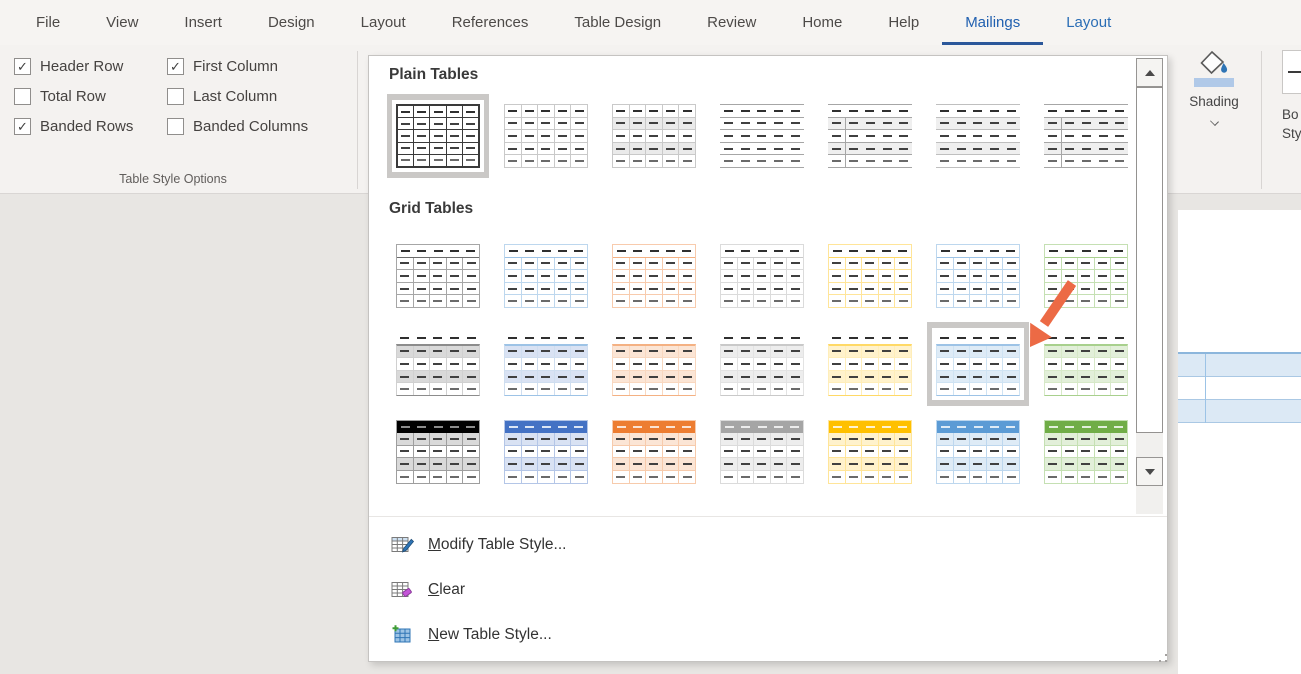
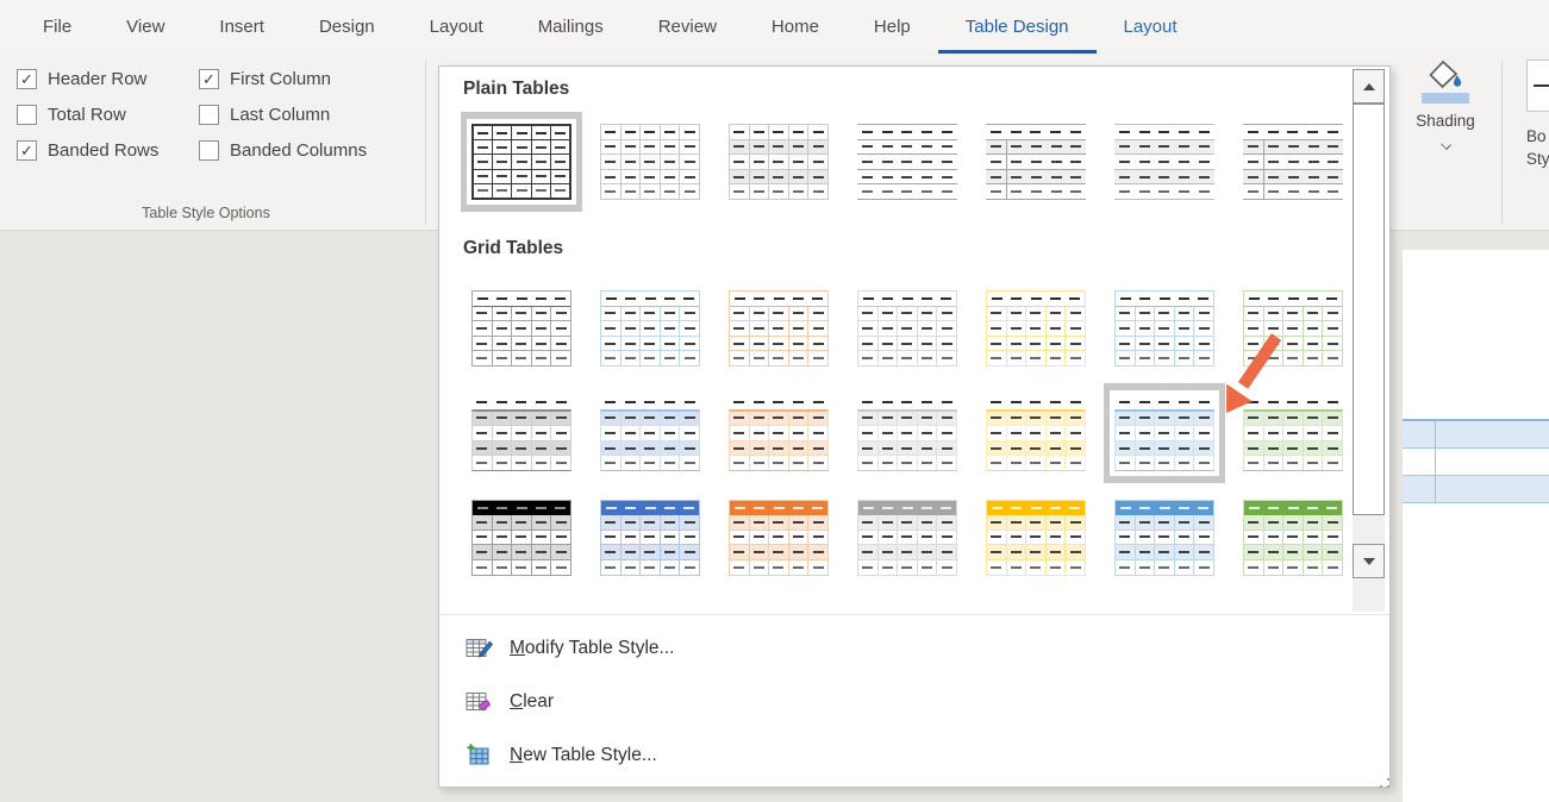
  File
  View
  Insert
  Design
  Layout
- References
- Table Design
+ Mailings
  Review
  Home
  Help
- Mailings
+ Table Design
  Layout
  ✓
  Header Row
  Total Row
  ✓
  Banded Rows
  ✓
  First Column
  Last Column
  Banded Columns
  Table Style Options
  Shading
  Bo
  Sty
  Plain Tables
  Grid Tables
  Modify Table Style...
  Clear
  New Table Style...
